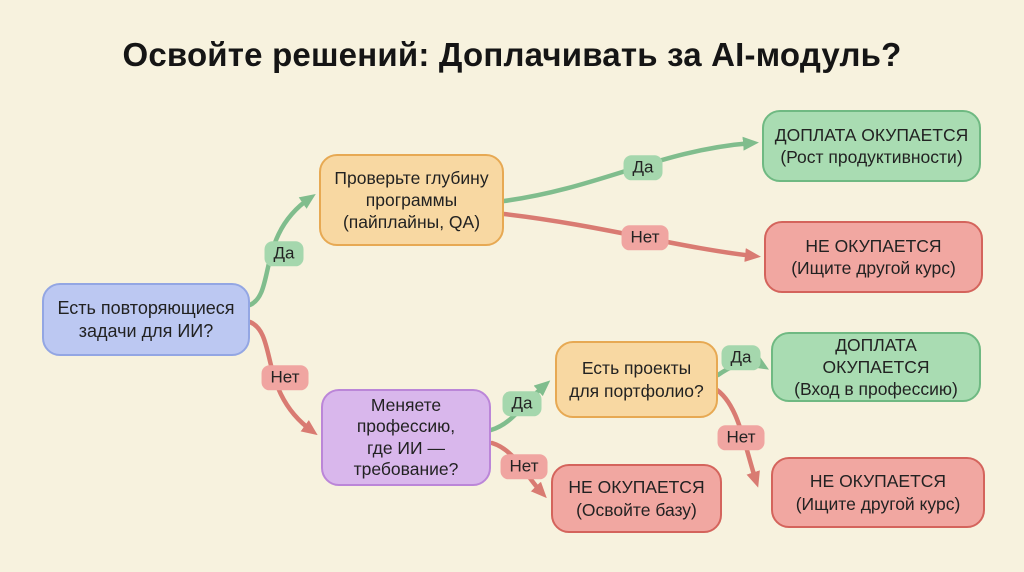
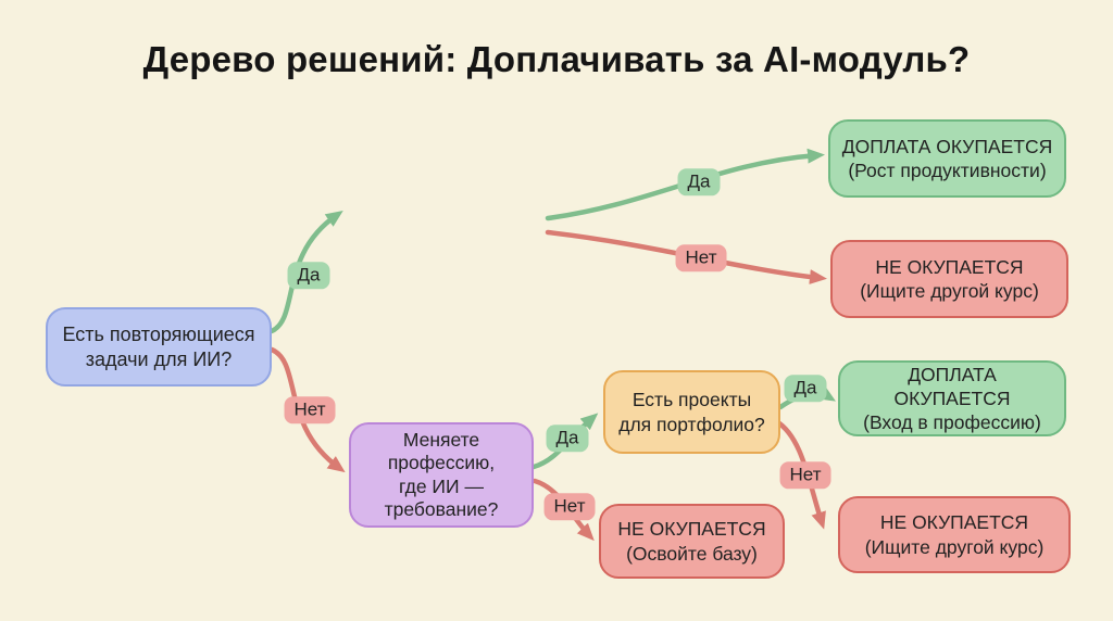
- Освойте решений: Доплачивать за AI-модуль?
+ Дерево решений: Доплачивать за AI-модуль?
  Есть повторяющиеся
  задачи для ИИ?
- Проверьте глубину
- программы
- (пайплайны, QA)
  ДОПЛАТА ОКУПАЕТСЯ
  (Рост продуктивности)
  НЕ ОКУПАЕТСЯ
  (Ищите другой курс)
  Меняете
  профессию,
  где ИИ —
  требование?
  Есть проекты
  для портфолио?
  ДОПЛАТА ОКУПАЕТСЯ
  (Вход в профессию)
  НЕ ОКУПАЕТСЯ
  (Ищите другой курс)
  НЕ ОКУПАЕТСЯ
  (Освойте базу)
  Да
  Нет
  Да
  Нет
  Да
  Нет
  Да
  Нет
